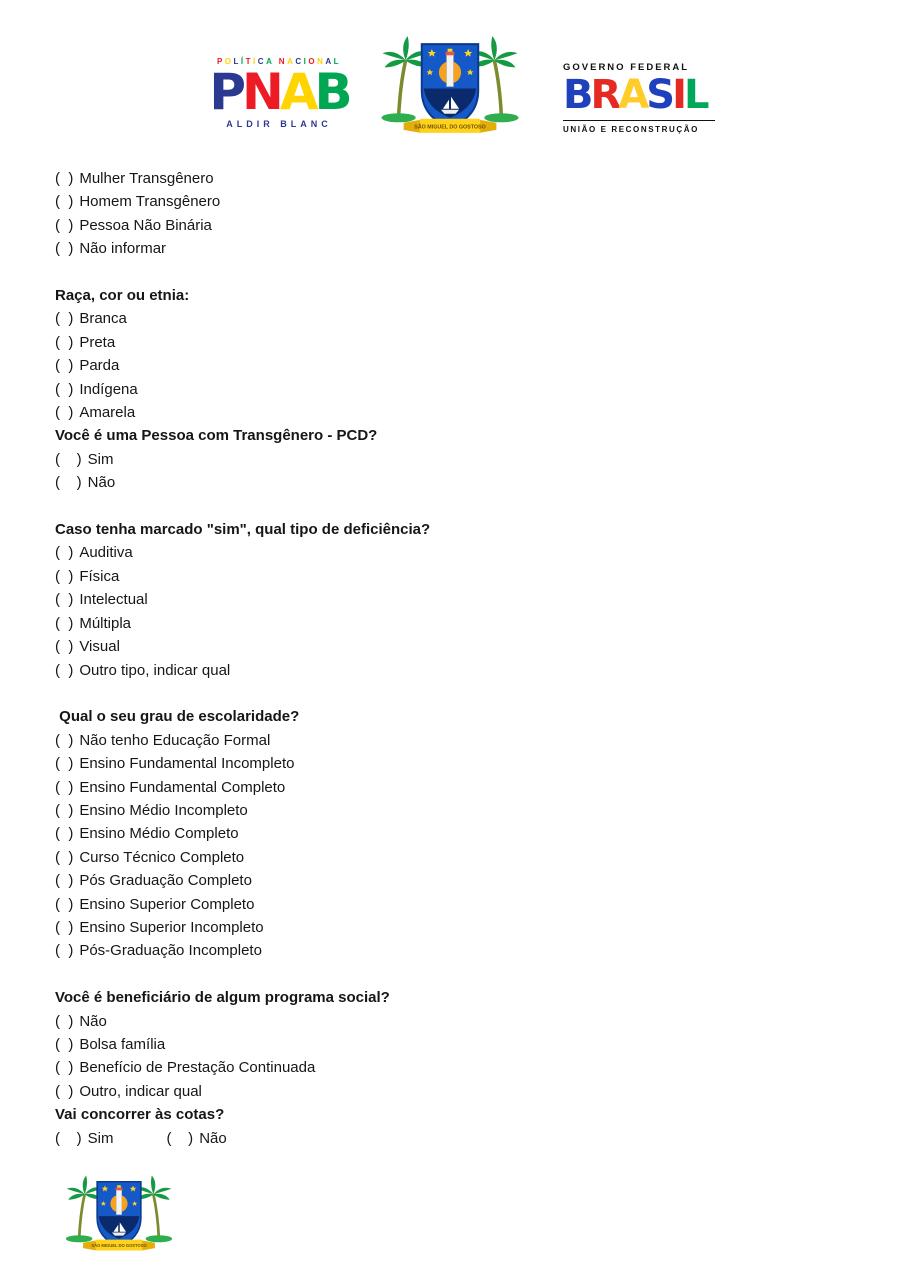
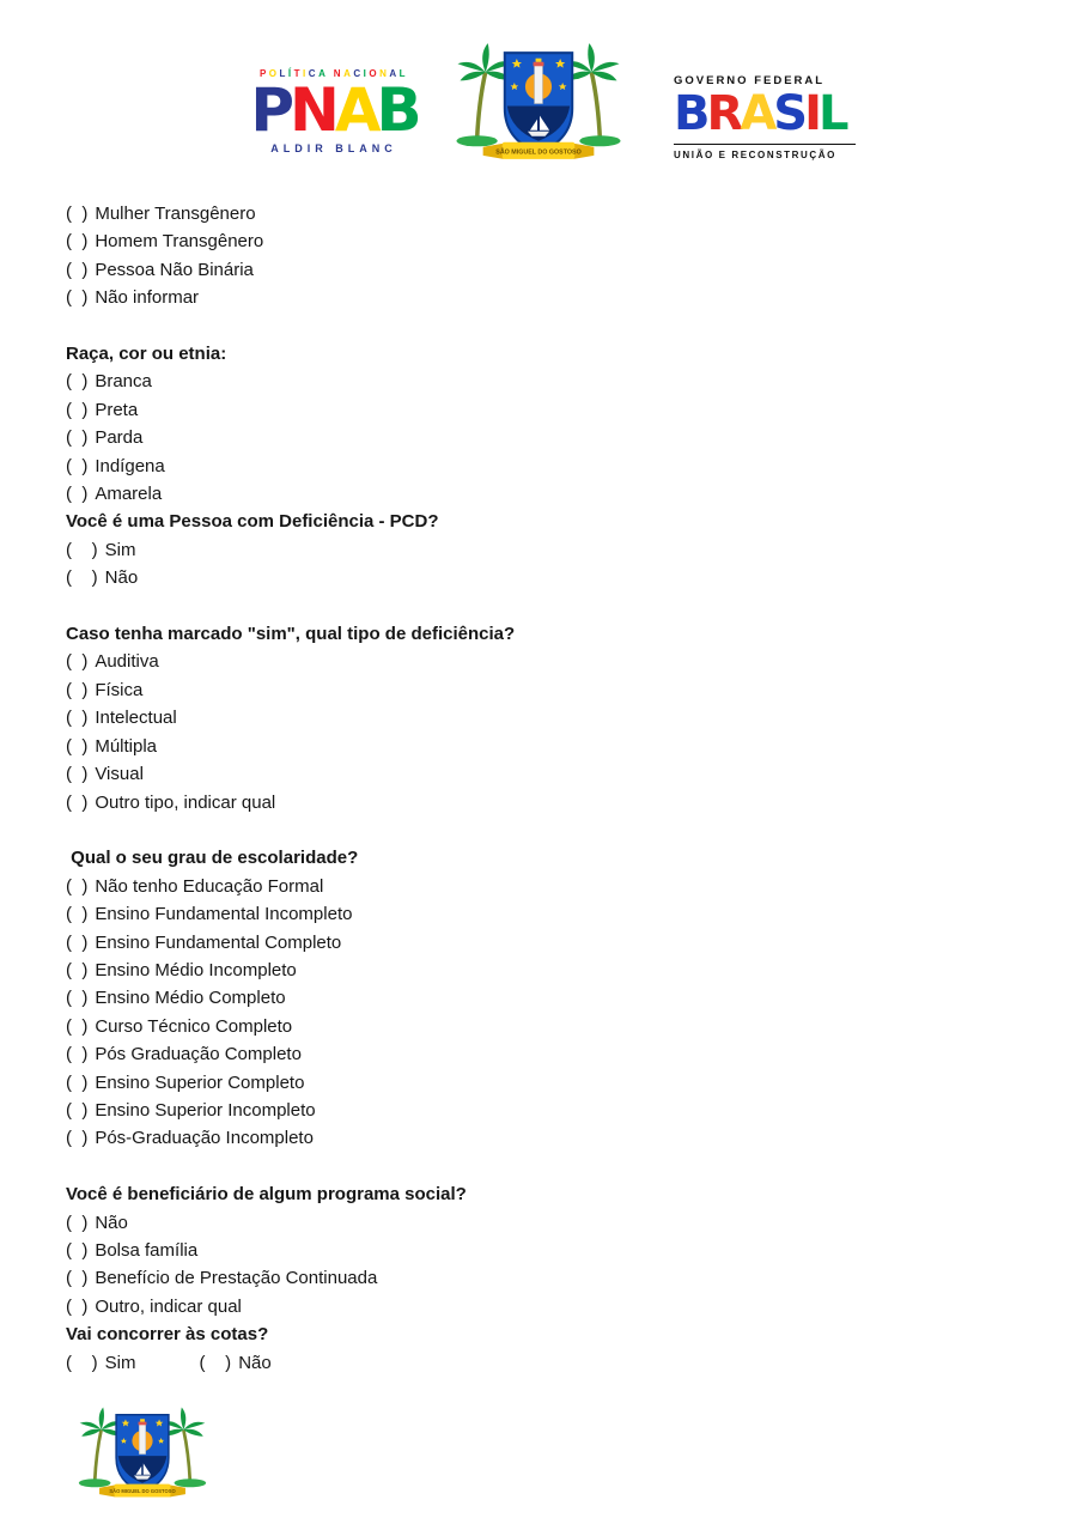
  POLÍTICA NACIONAL
  PNAB
  ALDIR BLANC
  GOVERNO FEDERAL
  BRASIL
  UNIÃO E RECONSTRUÇÃO
  ( ) Mulher Transgênero
  ( ) Homem Transgênero
  ( ) Pessoa Não Binária
  ( ) Não informar
  Raça, cor ou etnia:
  ( ) Branca
  ( ) Preta
  ( ) Parda
  ( ) Indígena
  ( ) Amarela
- Você é uma Pessoa com Transgênero - PCD?
+ Você é uma Pessoa com Deficiência - PCD?
  ( ) Sim
  ( ) Não
  Caso tenha marcado "sim", qual tipo de deficiência?
  ( ) Auditiva
  ( ) Física
  ( ) Intelectual
  ( ) Múltipla
  ( ) Visual
  ( ) Outro tipo, indicar qual
  Qual o seu grau de escolaridade?
  ( ) Não tenho Educação Formal
  ( ) Ensino Fundamental Incompleto
  ( ) Ensino Fundamental Completo
  ( ) Ensino Médio Incompleto
  ( ) Ensino Médio Completo
  ( ) Curso Técnico Completo
  ( ) Pós Graduação Completo
  ( ) Ensino Superior Completo
  ( ) Ensino Superior Incompleto
  ( ) Pós-Graduação Incompleto
  Você é beneficiário de algum programa social?
  ( ) Não
  ( ) Bolsa família
  ( ) Benefício de Prestação Continuada
  ( ) Outro, indicar qual
  Vai concorrer às cotas?
  ( ) Sim ( ) Não
